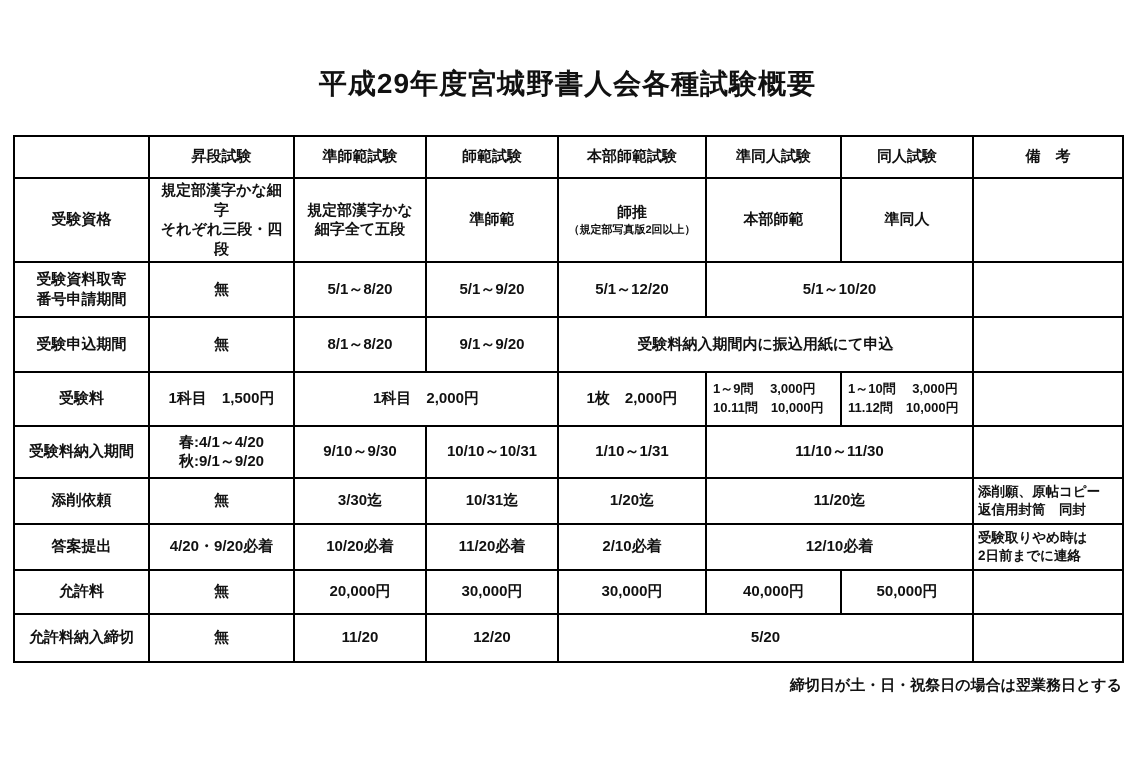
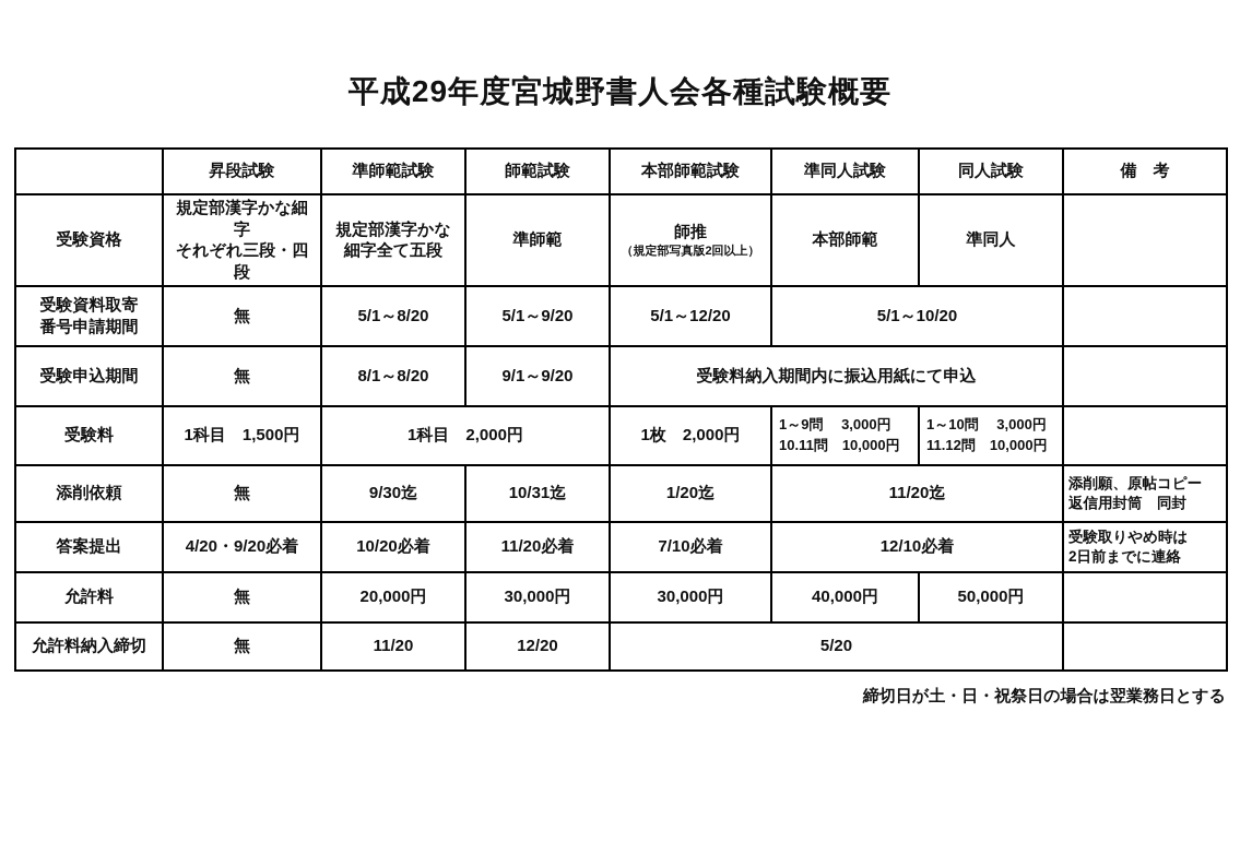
  平成29年度宮城野書人会各種試験概要
  	昇段試験	準師範試験	師範試験	本部師範試験	準同人試験	同人試験	備 考
  受験資格	規定部漢字かな細字 それぞれ三段・四段	規定部漢字かな 細字全て五段	準師範	師推（規定部写真版2回以上）	本部師範	準同人
  受験資料取寄 番号申請期間	無	5/1～8/20	5/1～9/20	5/1～12/20	5/1～10/20
  受験申込期間	無	8/1～8/20	9/1～9/20	受験料納入期間内に振込用紙にて申込
  受験料	1科目 1,500円	1科目 2,000円	1枚 2,000円	1～9問 3,000円 10.11問 10,000円	1～10問 3,000円 11.12問 10,000円
- 受験料納入期間	春:4/1～4/20 秋:9/1～9/20	9/10～9/30	10/10～10/31	1/10～1/31	11/10～11/30
- 添削依頼	無	3/30迄	10/31迄	1/20迄	11/20迄	添削願、原帖コピー 返信用封筒 同封
+ 添削依頼	無	9/30迄	10/31迄	1/20迄	11/20迄	添削願、原帖コピー 返信用封筒 同封
- 答案提出	4/20・9/20必着	10/20必着	11/20必着	2/10必着	12/10必着	受験取りやめ時は 2日前までに連絡
+ 答案提出	4/20・9/20必着	10/20必着	11/20必着	7/10必着	12/10必着	受験取りやめ時は 2日前までに連絡
  允許料	無	20,000円	30,000円	30,000円	40,000円	50,000円
  允許料納入締切	無	11/20	12/20	5/20
  締切日が土・日・祝祭日の場合は翌業務日とする
